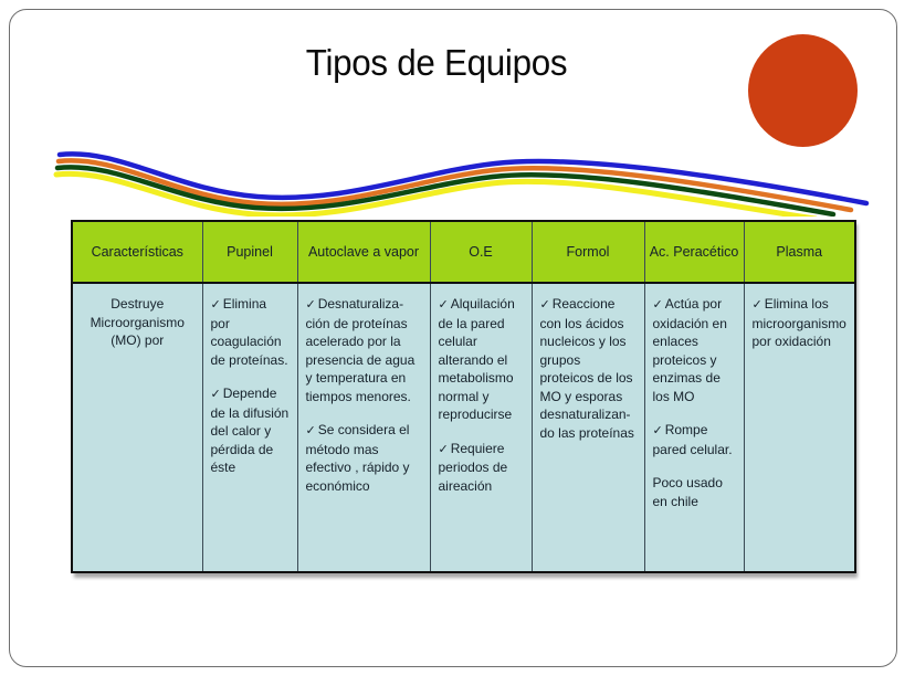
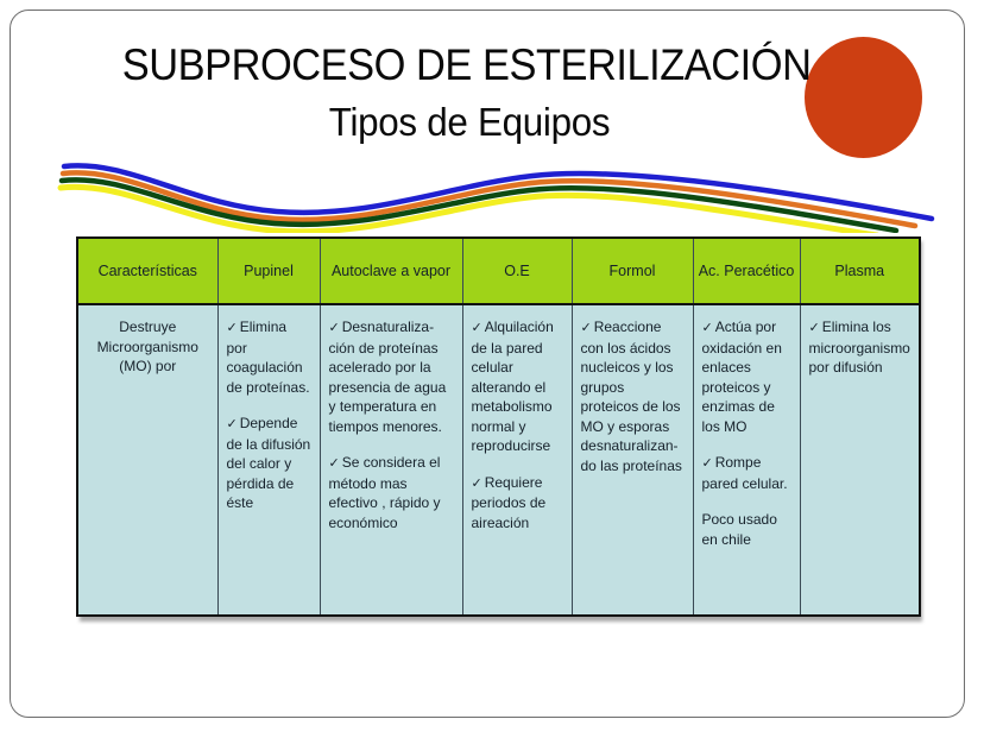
+ SUBPROCESO DE ESTERILIZACIÓN
  Tipos de Equipos
  Características	Pupinel	Autoclave a vapor	O.E	Formol	Ac. Peracético	Plasma
- Destruye Microorganismo (MO) por	✓ Elimina por coagulación de proteínas.✓ Depende de la difusión del calor y pérdida de éste	✓ Desnaturaliza-ción de proteínas acelerado por la presencia de agua y temperatura en tiempos menores.✓ Se considera el método mas efectivo , rápido y económico	✓ Alquilación de la pared celular alterando el metabolismo normal y reproducirse✓ Requiere periodos de aireación	✓ Reaccione con los ácidos nucleicos y los grupos proteicos de los MO y esporas desnaturalizan-do las proteínas	✓ Actúa por oxidación en enlaces proteicos y enzimas de los MO✓ Rompe pared celular.Poco usado en chile	✓ Elimina los microorganismo por oxidación
+ Destruye Microorganismo (MO) por	✓ Elimina por coagulación de proteínas.✓ Depende de la difusión del calor y pérdida de éste	✓ Desnaturaliza-ción de proteínas acelerado por la presencia de agua y temperatura en tiempos menores.✓ Se considera el método mas efectivo , rápido y económico	✓ Alquilación de la pared celular alterando el metabolismo normal y reproducirse✓ Requiere periodos de aireación	✓ Reaccione con los ácidos nucleicos y los grupos proteicos de los MO y esporas desnaturalizan-do las proteínas	✓ Actúa por oxidación en enlaces proteicos y enzimas de los MO✓ Rompe pared celular.Poco usado en chile	✓ Elimina los microorganismo por difusión
